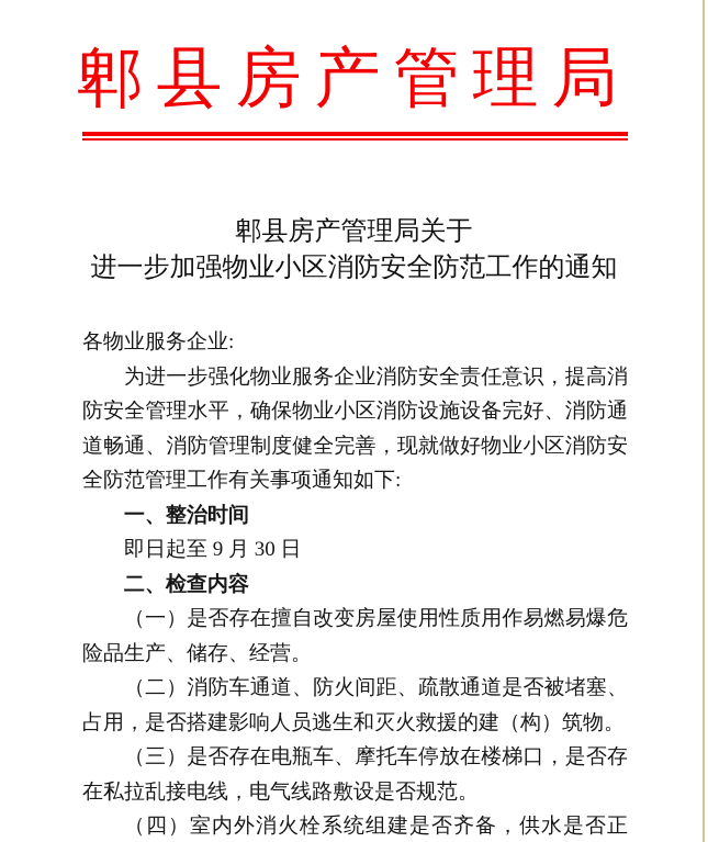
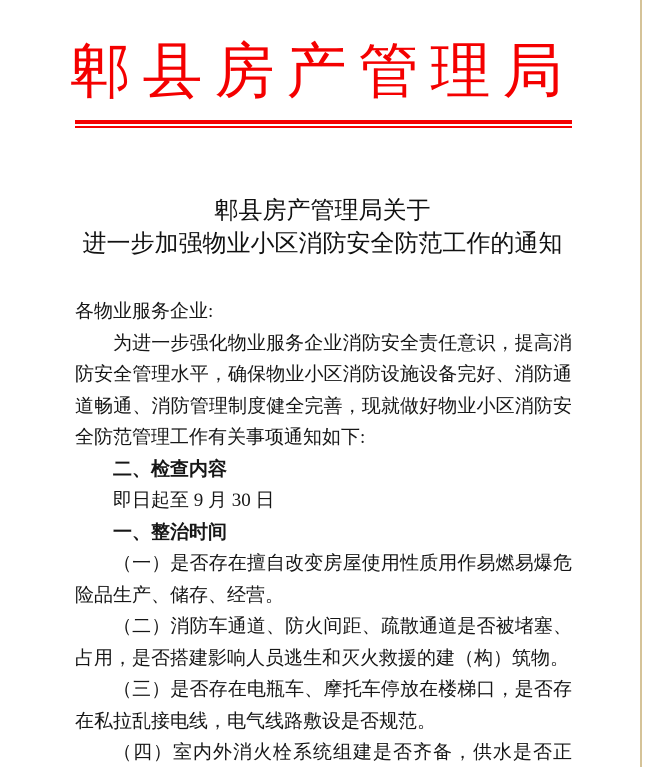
  郫县房产管理局
  郫县房产管理局关于
  进一步加强物业小区消防安全防范工作的通知
  各物业服务企业:
  为进一步强化物业服务企业消防安全责任意识，提高消防安全管理水平，确保物业小区消防设施设备完好、消防通道畅通、消防管理制度健全完善，现就做好物业小区消防安全防范管理工作有关事项通知如下:
- 一、整治时间
+ 二、检查内容
  即日起至 9 月 30 日
- 二、检查内容
+ 一、整治时间
  （一）是否存在擅自改变房屋使用性质用作易燃易爆危险品生产、储存、经营。
  （二）消防车通道、防火间距、疏散通道是否被堵塞、占用，是否搭建影响人员逃生和灭火救援的建（构）筑物。
  （三）是否存在电瓶车、摩托车停放在楼梯口，是否存在私拉乱接电线，电气线路敷设是否规范。
  （四）室内外消火栓系统组建是否齐备，供水是否正
